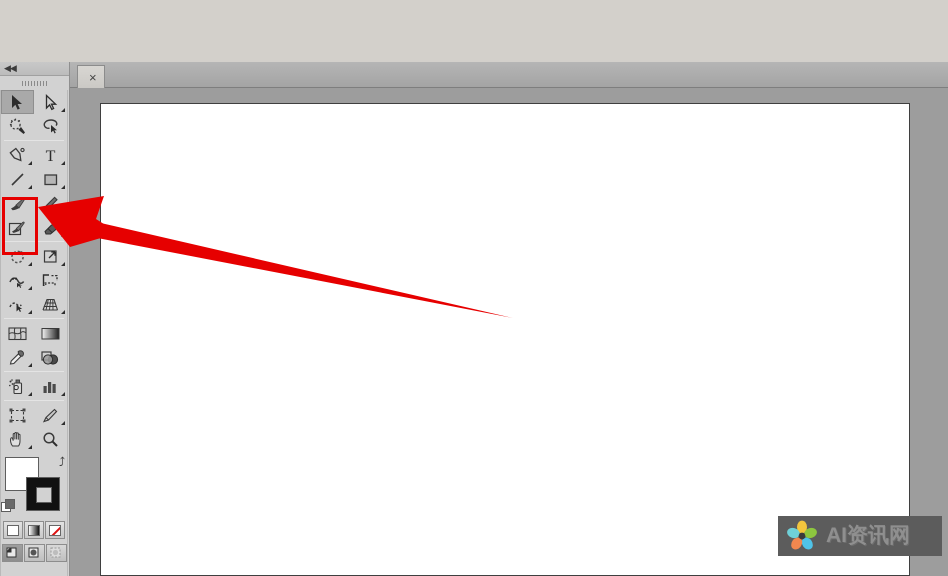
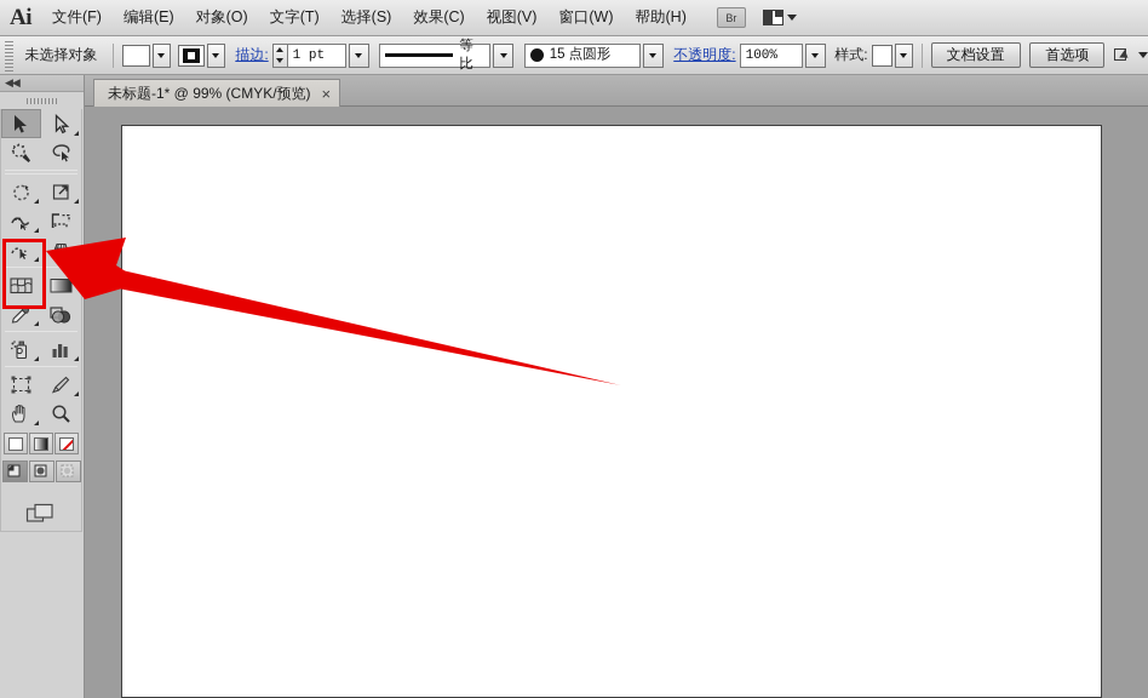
+ Ai
+ 文件(F)
+ 编辑(E)
+ 对象(O)
+ 文字(T)
+ 选择(S)
+ 效果(C)
+ 视图(V)
+ 窗口(W)
+ 帮助(H)
+ Br
+ 未选择对象
+ 描边:
+ 1 pt
+ 等比
+ 15 点圆形
+ 不透明度:
+ 100%
+ 样式:
+ 文档设置
+ 首选项
+ 未标题-1* @ 99% (CMYK/预览)
  ×
  ◀◀
- T
- ⤴
- AI资讯网
